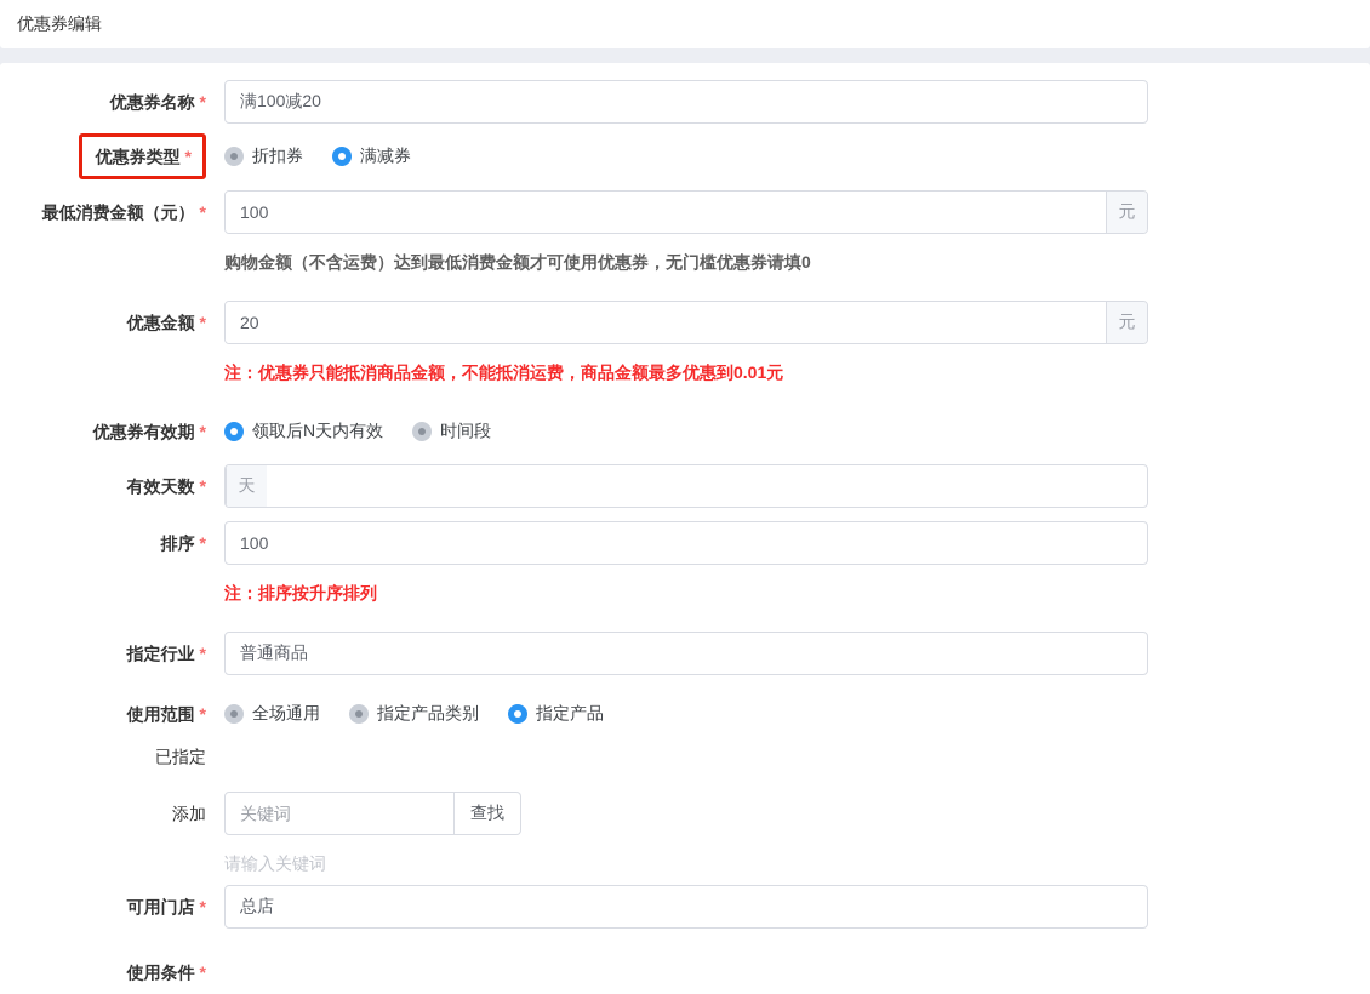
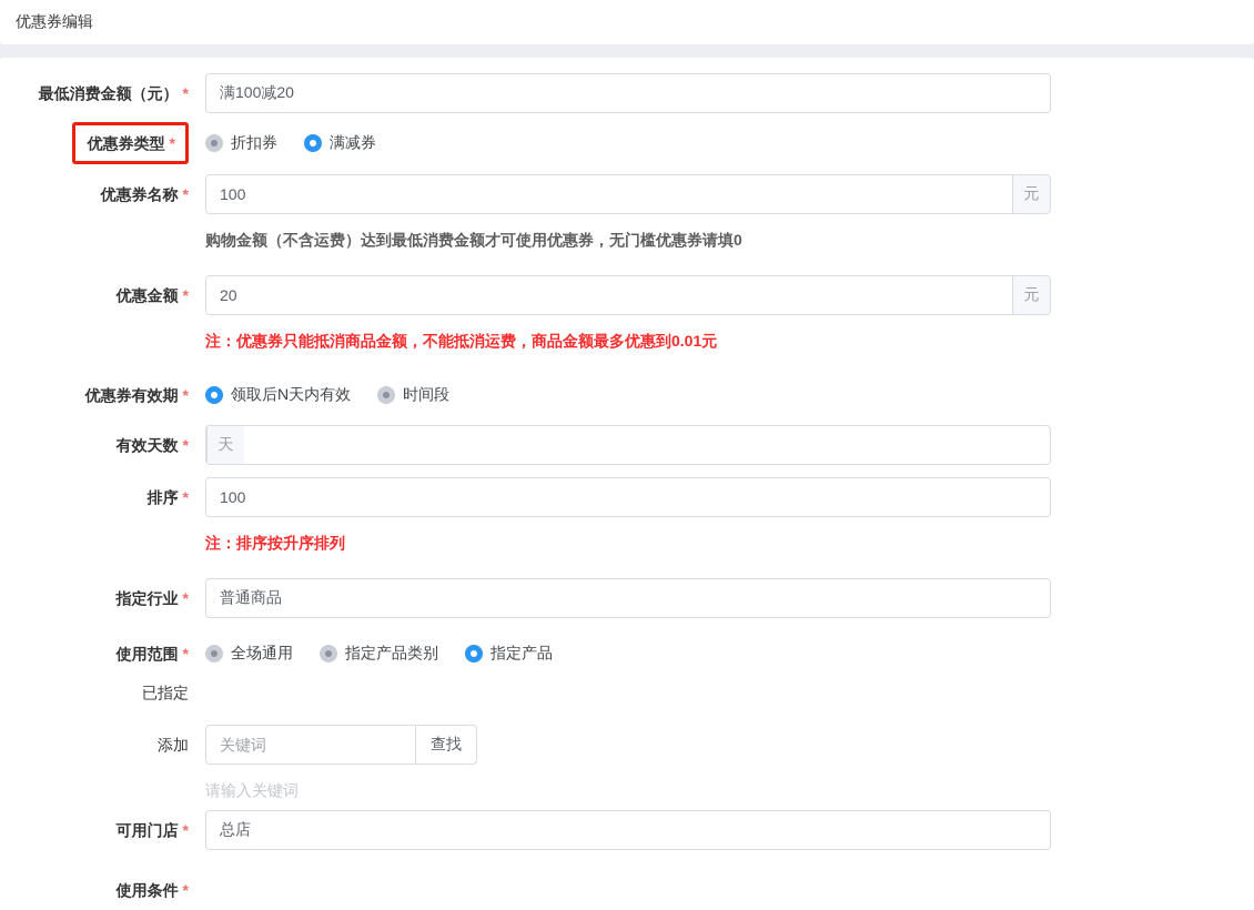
  优惠券编辑
- 优惠券名称
+ 最低消费金额（元）
  满100减20
  优惠券类型
  折扣券
  满减券
- 最低消费金额（元）
+ 优惠券名称
  100
  元
  购物金额（不含运费）达到最低消费金额才可使用优惠券，无门槛优惠券请填0
  优惠金额
  20
  元
  注：优惠券只能抵消商品金额，不能抵消运费，商品金额最多优惠到0.01元
  优惠券有效期
  领取后N天内有效
  时间段
  有效天数
  天
  排序
  100
  注：排序按升序排列
  指定行业
  普通商品
  使用范围
  全场通用
  指定产品类别
  指定产品
  已指定
  添加
  关键词
  查找
  请输入关键词
  可用门店
  总店
  使用条件
